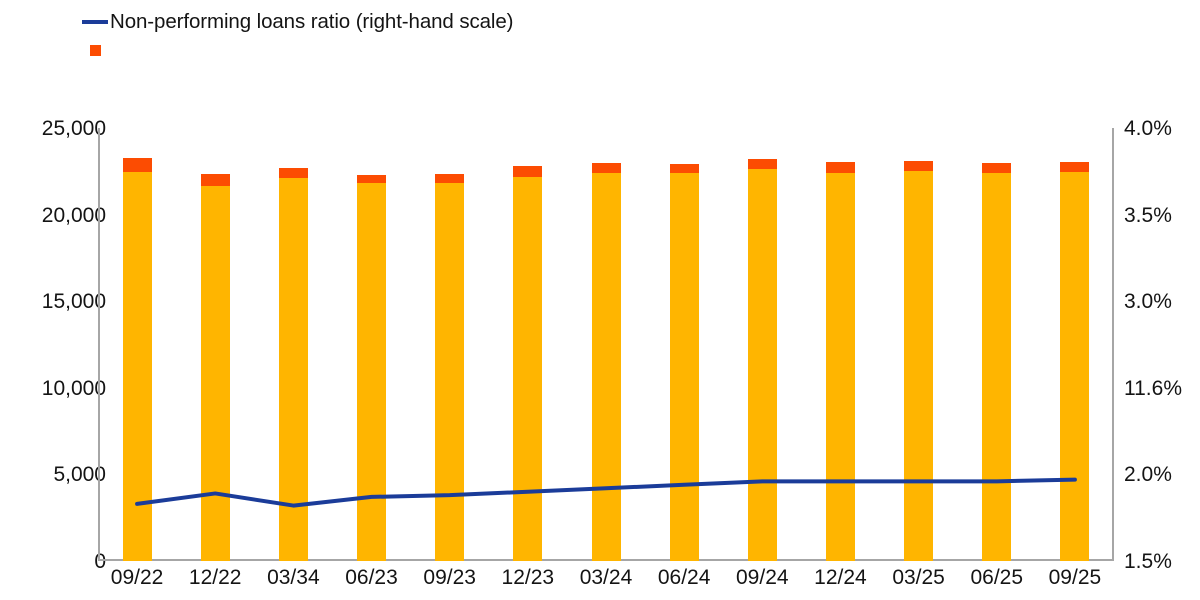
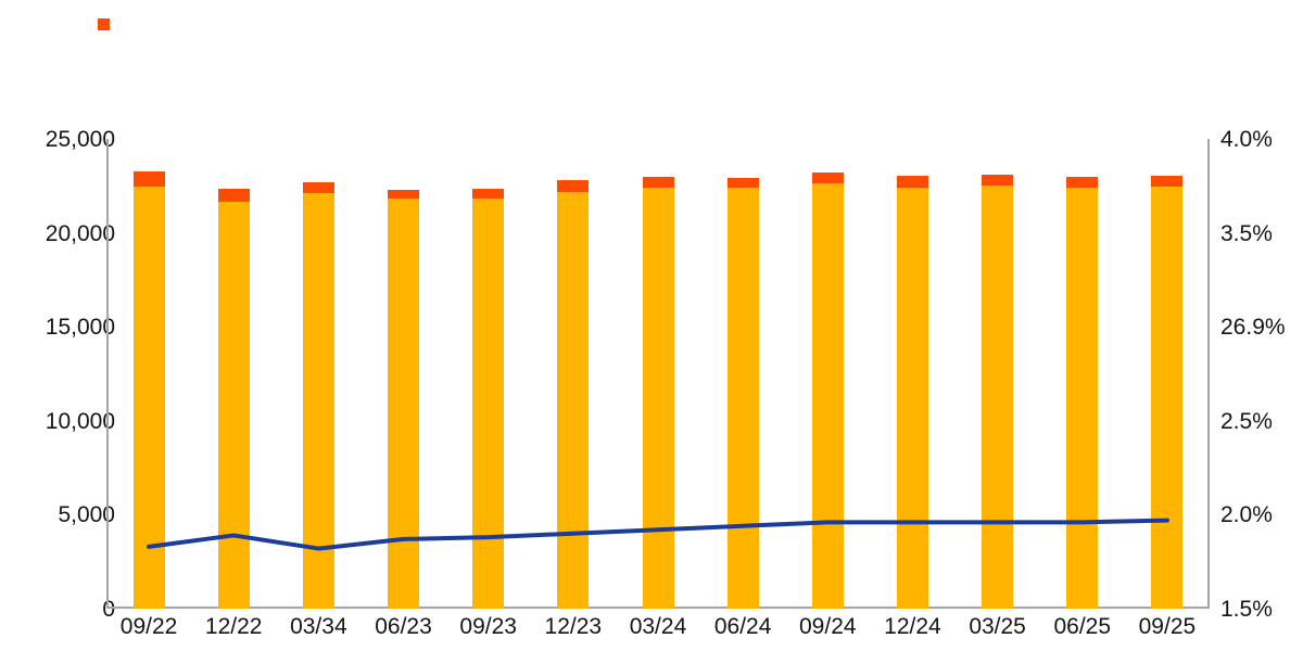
- Non-performing loans ratio (right-hand scale)
  0
  5,000
  10,000
  15,000
  20,000
  25,000
  1.5%
  2.0%
- 11.6%
+ 2.5%
- 3.0%
+ 26.9%
  3.5%
  4.0%
  09/22
  12/22
  03/34
  06/23
  09/23
  12/23
  03/24
  06/24
  09/24
  12/24
  03/25
  06/25
  09/25
